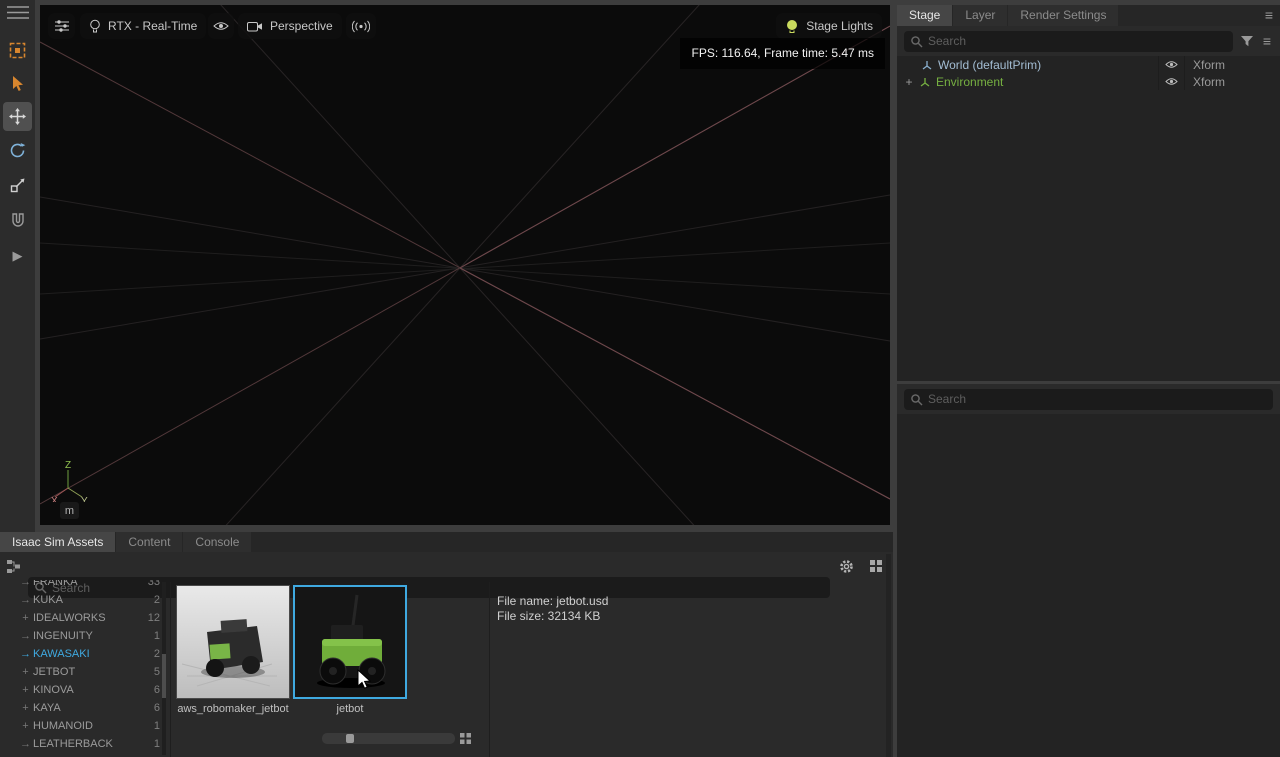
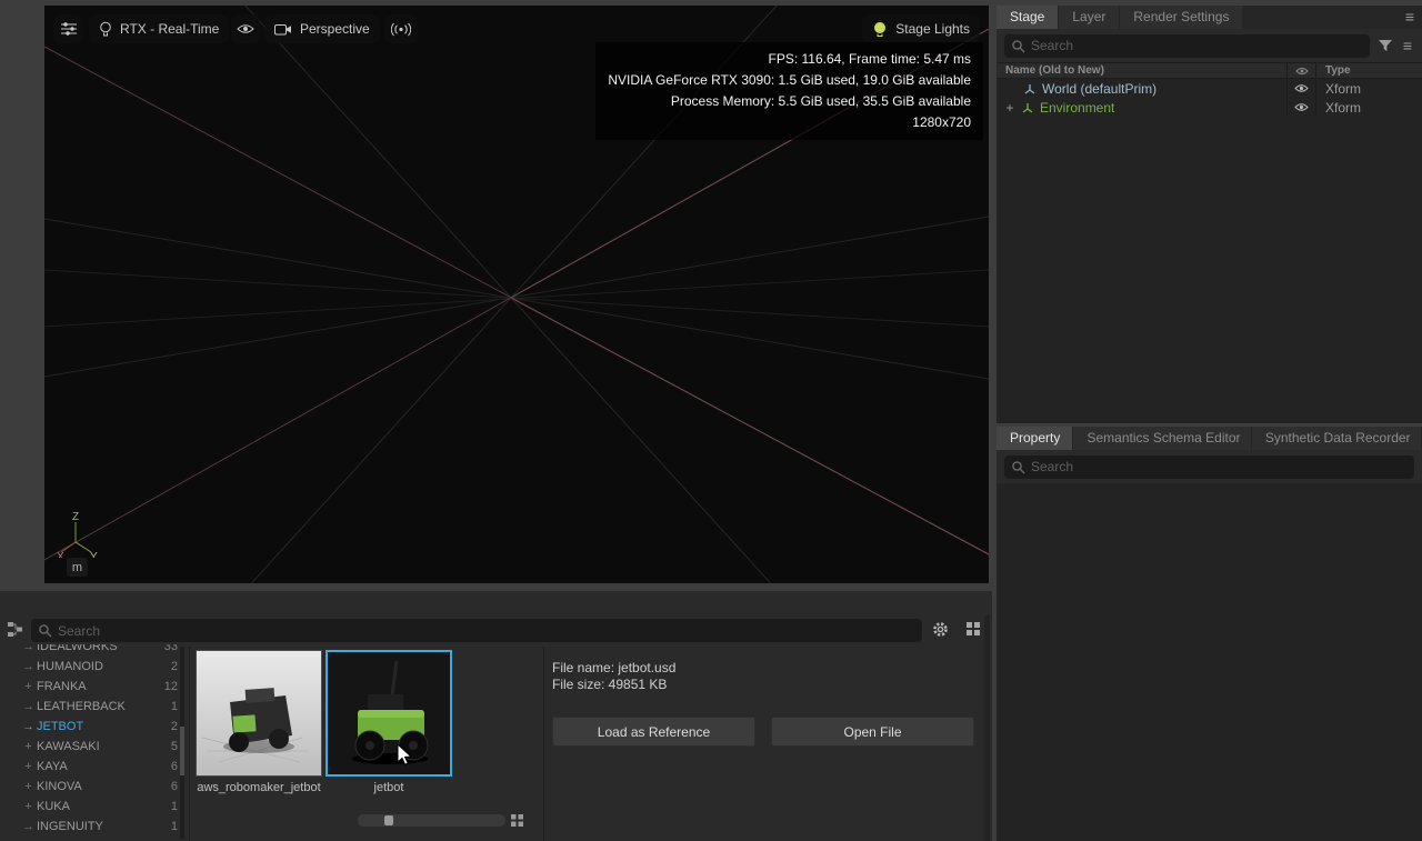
- ▶
  Z
  X
  Y
  m
  RTX - Real-Time
  Perspective
  Stage Lights
  FPS: 116.64, Frame time: 5.47 ms
+ NVIDIA GeForce RTX 3090: 1.5 GiB used, 19.0 GiB available
+ Process Memory: 5.5 GiB used, 35.5 GiB available
+ 1280x720
  Stage
  Layer
  Render Settings
  ≡
  Search
  ≡
+ Name (Old to New)
+ Type
  World (defaultPrim)
  Xform
  +
  Environment
  Xform
+ Property
+ Semantics Schema Editor
+ Synthetic Data Recorder
  Search
- Isaac Sim Assets
- Content
- Console
  Search
  →
- FRANKA
+ IDEALWORKS
  33
  →
- KUKA
+ HUMANOID
  2
  +
- IDEALWORKS
+ FRANKA
  12
  →
- INGENUITY
+ LEATHERBACK
  1
  →
- KAWASAKI
+ JETBOT
  2
  +
- JETBOT
+ KAWASAKI
  5
  +
- KINOVA
+ KAYA
  6
  +
- KAYA
+ KINOVA
  6
  +
- HUMANOID
+ KUKA
  1
  →
- LEATHERBACK
+ INGENUITY
  1
  aws_robomaker_jetbot
  jetbot
  File name: jetbot.usd
- File size: 32134 KB
+ File size: 49851 KB
+ Load as Reference
+ Open File
